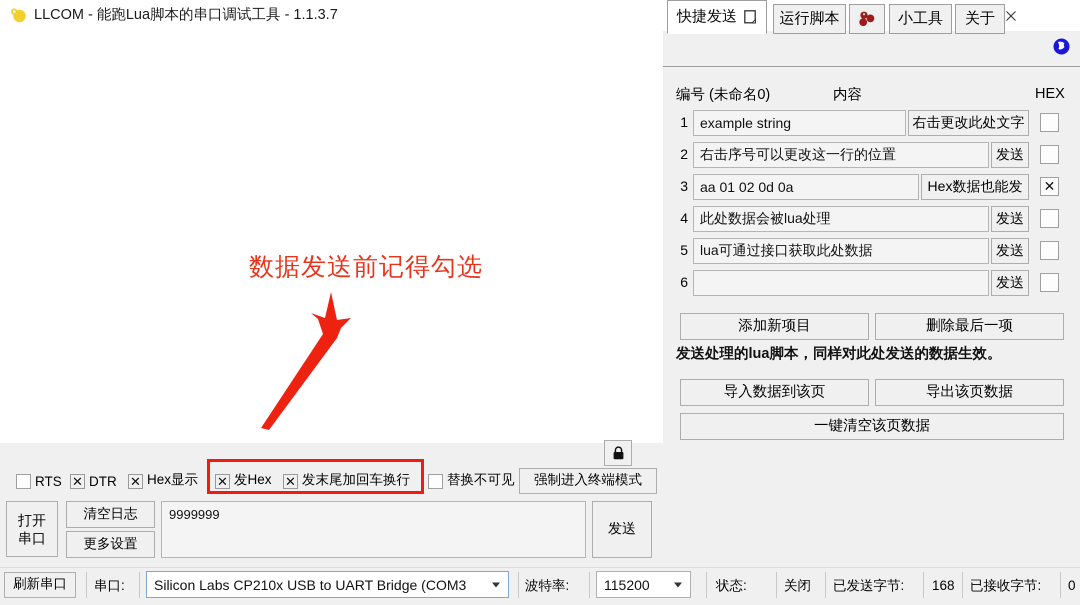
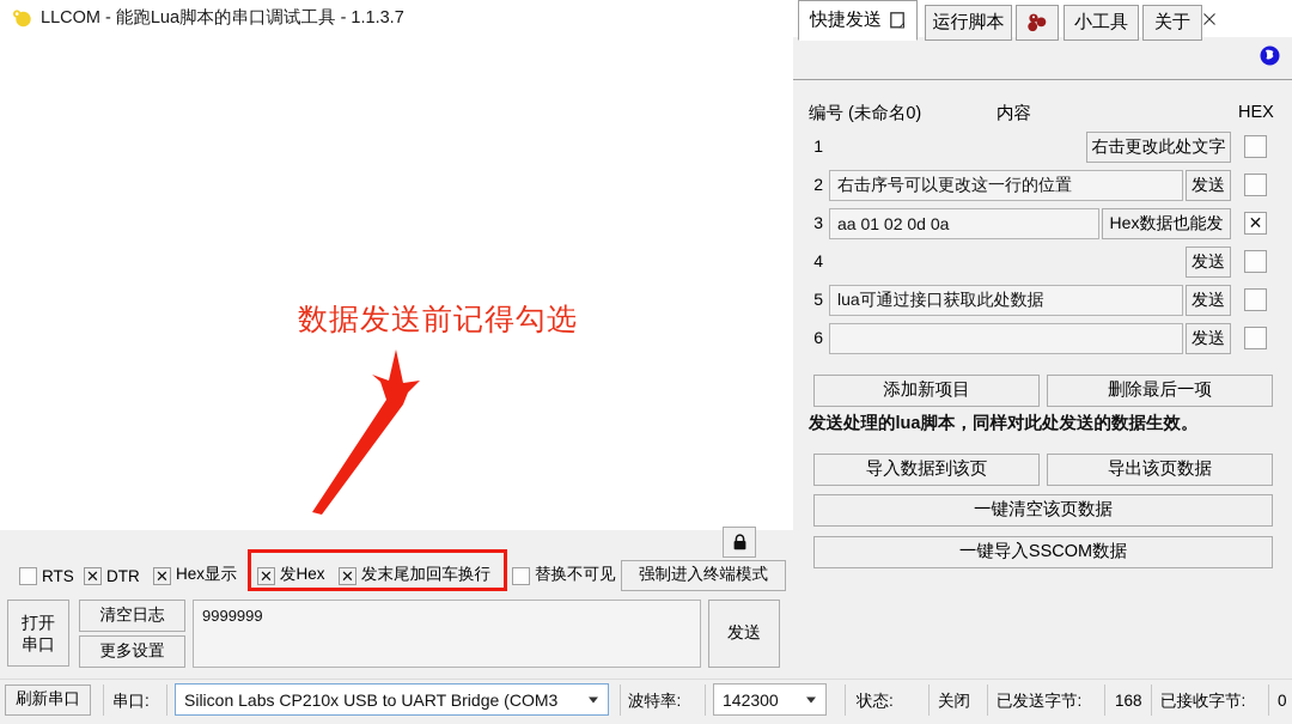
  LLCOM - 能跑Lua脚本的串口调试工具 - 1.1.3.7
  数据发送前记得勾选
  RTS
  ✕
  DTR
  ✕
  Hex显示
  ✕
  发Hex
  ✕
  发末尾加回车换行
  替换不可见
  强制进入终端模式
  打开
  串口
  清空日志
  更多设置
  9999999
  发送
  刷新串口
  串口:
  Silicon Labs CP210x USB to UART Bridge (COM3
  波特率:
- 115200
+ 142300
  状态:
  关闭
  已发送字节:
  168
  已接收字节:
  0
  快捷发送
  运行脚本
  小工具
  关于
  编号 (未命名0)
  内容
  HEX
  1
- example string
  右击更改此处文字
  2
  右击序号可以更改这一行的位置
  发送
  3
  aa 01 02 0d 0a
  Hex数据也能发
  ✕
  4
- 此处数据会被lua处理
  发送
  5
  lua可通过接口获取此处数据
  发送
  6
  发送
  添加新项目
  删除最后一项
  发送处理的lua脚本，同样对此处发送的数据生效。
  导入数据到该页
  导出该页数据
  一键清空该页数据
+ 一键导入SSCOM数据
